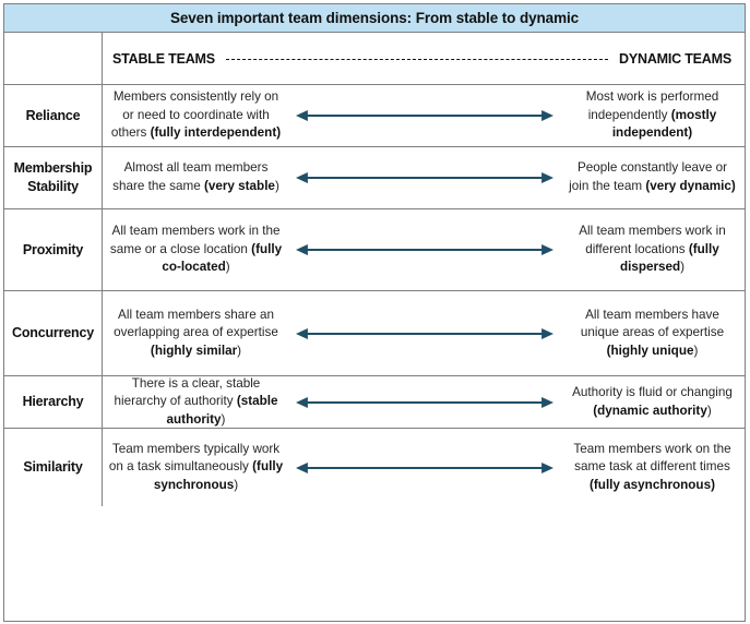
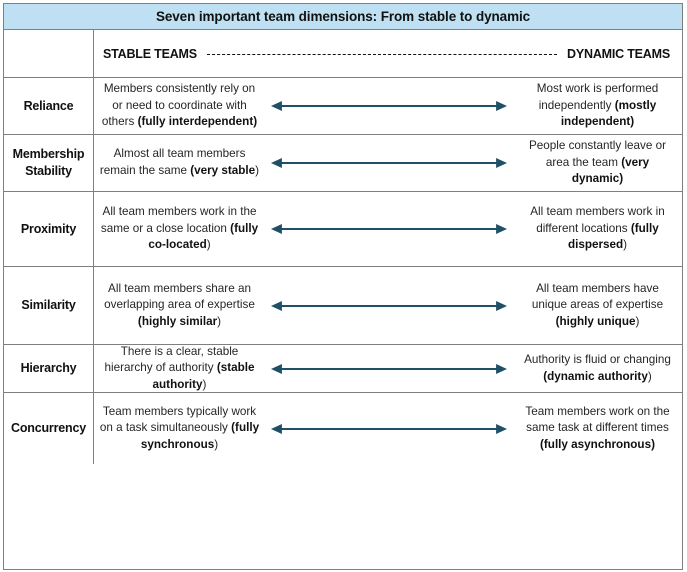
  Seven important team dimensions: From stable to dynamic
  STABLE TEAMS
  DYNAMIC TEAMS
  Reliance
  Members consistently rely on or need to coordinate with others (fully interdependent)
  Most work is performed independently (mostly independent)
  Membership Stability
- Almost all team members share the same (very stable)
+ Almost all team members remain the same (very stable)
- People constantly leave or join the team (very dynamic)
+ People constantly leave or area the team (very dynamic)
  Proximity
  All team members work in the same or a close location (fully co-located)
  All team members work in different locations (fully dispersed)
- Concurrency
+ Similarity
  All team members share an overlapping area of expertise (highly similar)
  All team members have unique areas of expertise (highly unique)
  Hierarchy
  There is a clear, stable hierarchy of authority (stable authority)
  Authority is fluid or changing (dynamic authority)
- Similarity
+ Concurrency
  Team members typically work on a task simultaneously (fully synchronous)
  Team members work on the same task at different times (fully asynchronous)
